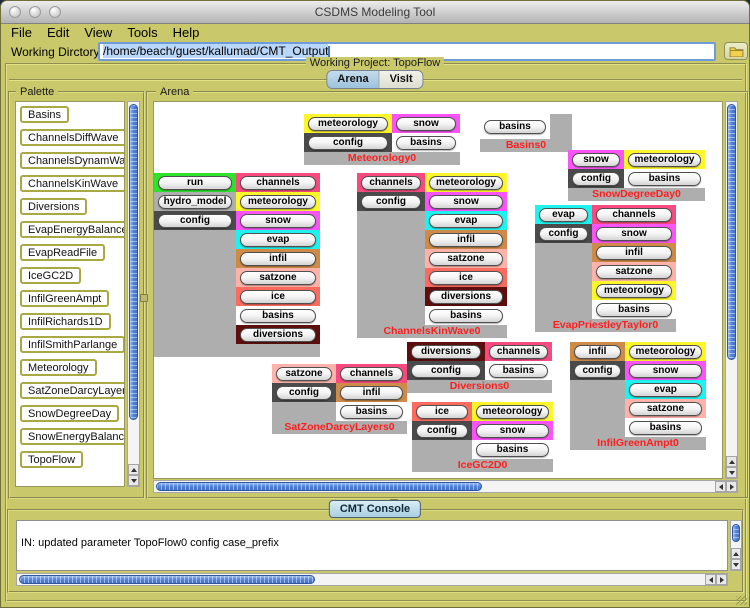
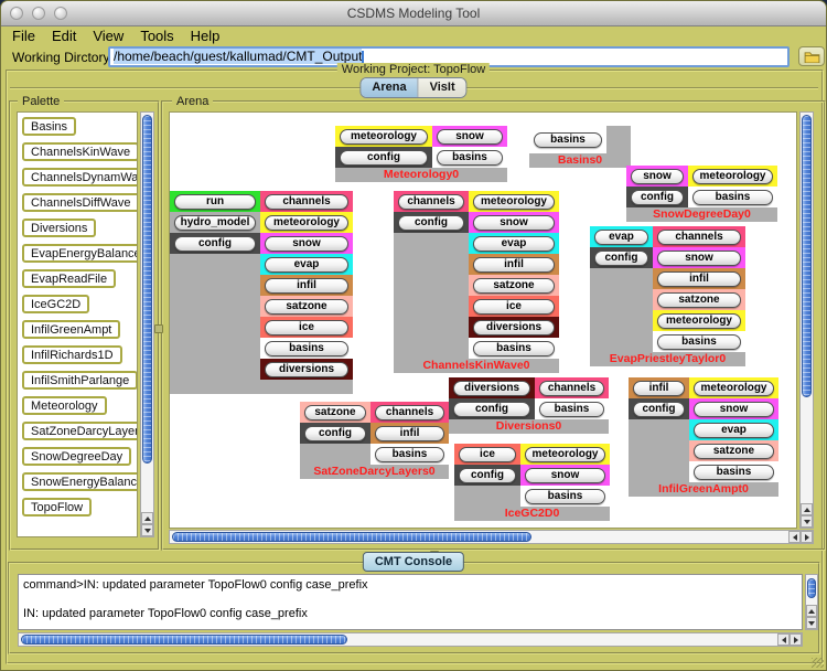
  CSDMS Modeling Tool
  File
  Edit
  View
  Tools
  Help
  Working Dirctory
  /home/beach/guest/kallumad/CMT_Output
  Working Project: TopoFlow
  Arena
  VisIt
  Palette
  Basins
- ChannelsDiffWave
+ ChannelsKinWave
  ChannelsDynamWa
- ChannelsKinWave
+ ChannelsDiffWave
  Diversions
  EvapEnergyBalance
  EvapReadFile
  IceGC2D
  InfilGreenAmpt
  InfilRichards1D
  InfilSmithParlange
  Meteorology
  SatZoneDarcyLayer
  SnowDegreeDay
  SnowEnergyBalanc
  TopoFlow
  Arena
  meteorology
  config
  snow
  basins
  Meteorology0
  basins
  Basins0
  run
  hydro_model
  config
  channels
  meteorology
  snow
  evap
  infil
  satzone
  ice
  basins
  diversions
  channels
  config
  meteorology
  snow
  evap
  infil
  satzone
  ice
  diversions
  basins
  ChannelsKinWave0
  snow
  config
  meteorology
  basins
  SnowDegreeDay0
  evap
  config
  channels
  snow
  infil
  satzone
  meteorology
  basins
  EvapPriestleyTaylor0
  satzone
  config
  channels
  infil
  basins
  SatZoneDarcyLayers0
  diversions
  config
  channels
  basins
  Diversions0
  ice
  config
  meteorology
  snow
  basins
  IceGC2D0
  infil
  config
  meteorology
  snow
  evap
  satzone
  basins
  InfilGreenAmpt0
  CMT Console
+ command>IN: updated parameter TopoFlow0 config case_prefix
  IN: updated parameter TopoFlow0 config case_prefix
